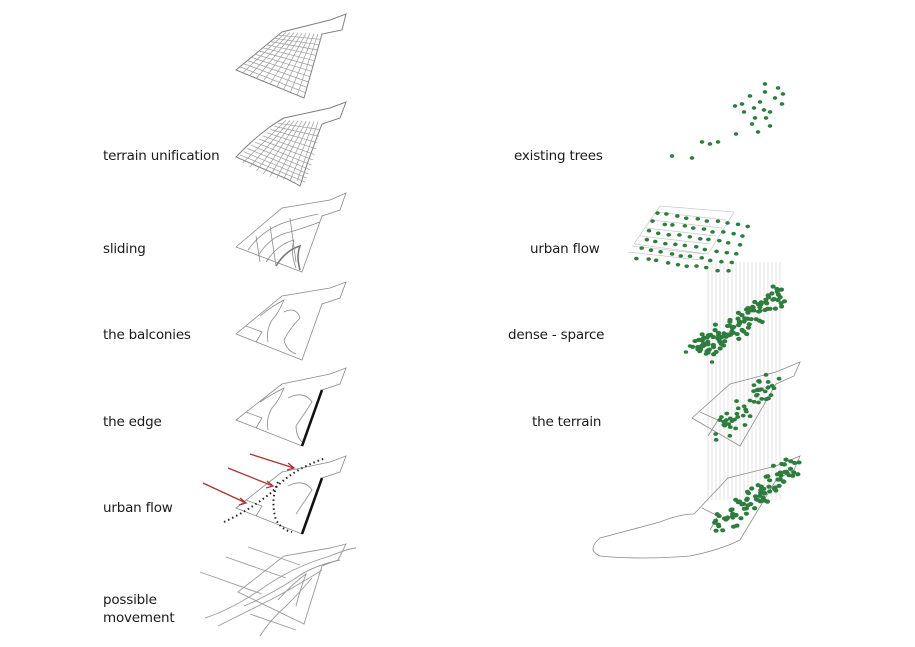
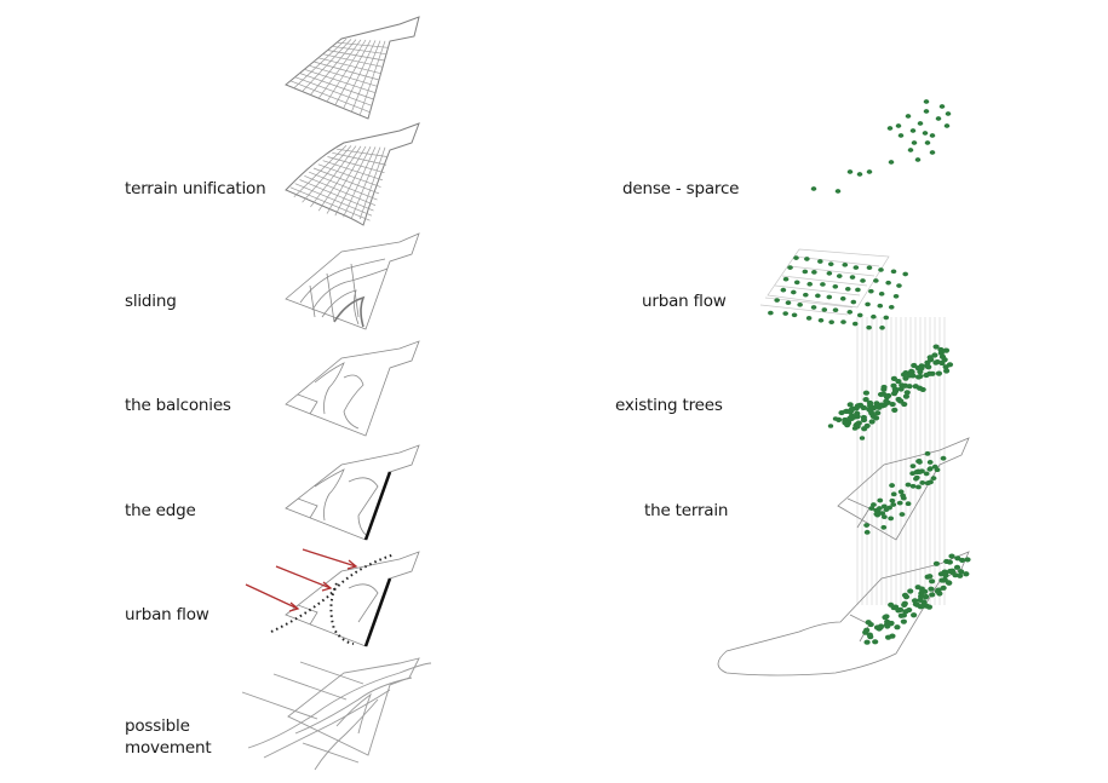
  terrain unification
  sliding
  the balconies
  the edge
  urban flow
  possible
  movement
- existing trees
+ dense - sparce
  urban flow
- dense - sparce
+ existing trees
  the terrain
